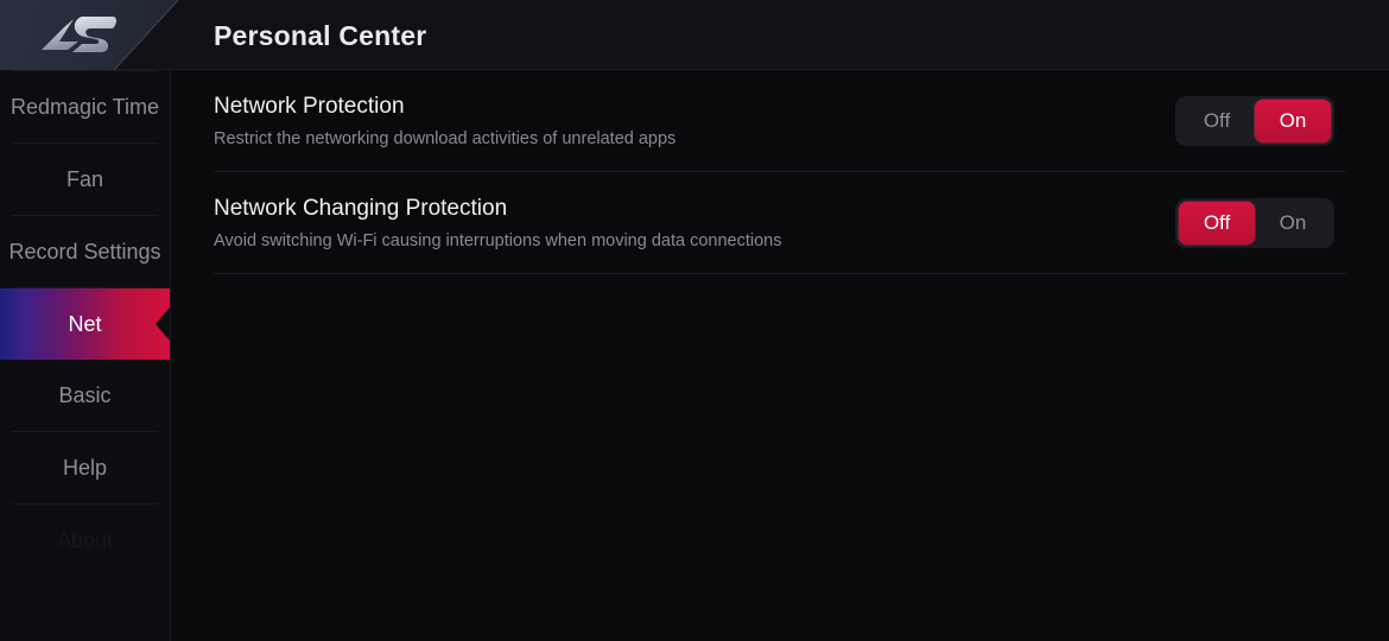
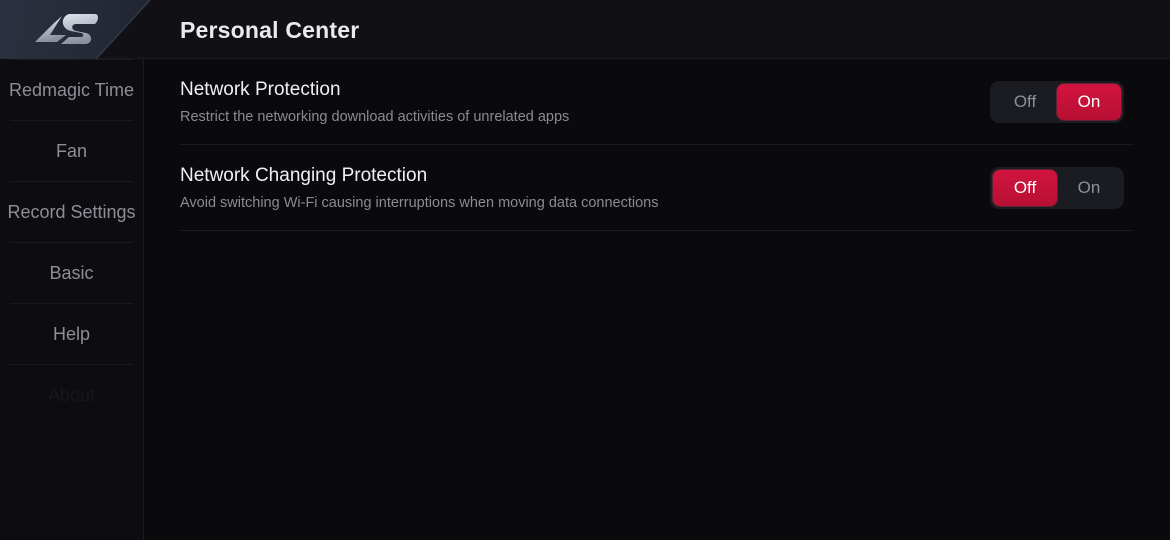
  Personal Center
  Redmagic Time
  Fan
  Record Settings
- Net
  Basic
  Help
  Network Protection
  Restrict the networking download activities of unrelated apps
  Off
  On
  Network Changing Protection
  Avoid switching Wi-Fi causing interruptions when moving data connections
  Off
  On
